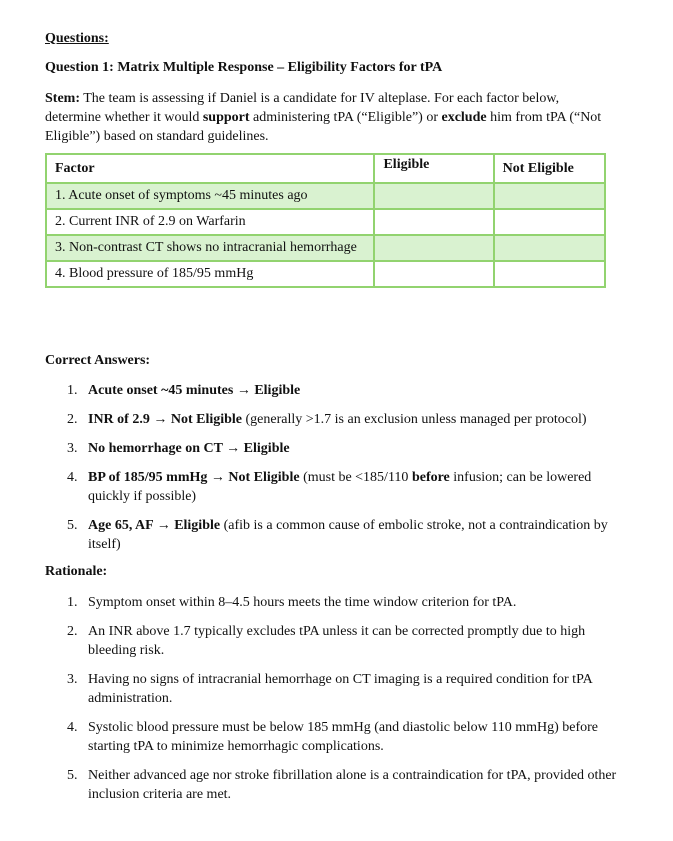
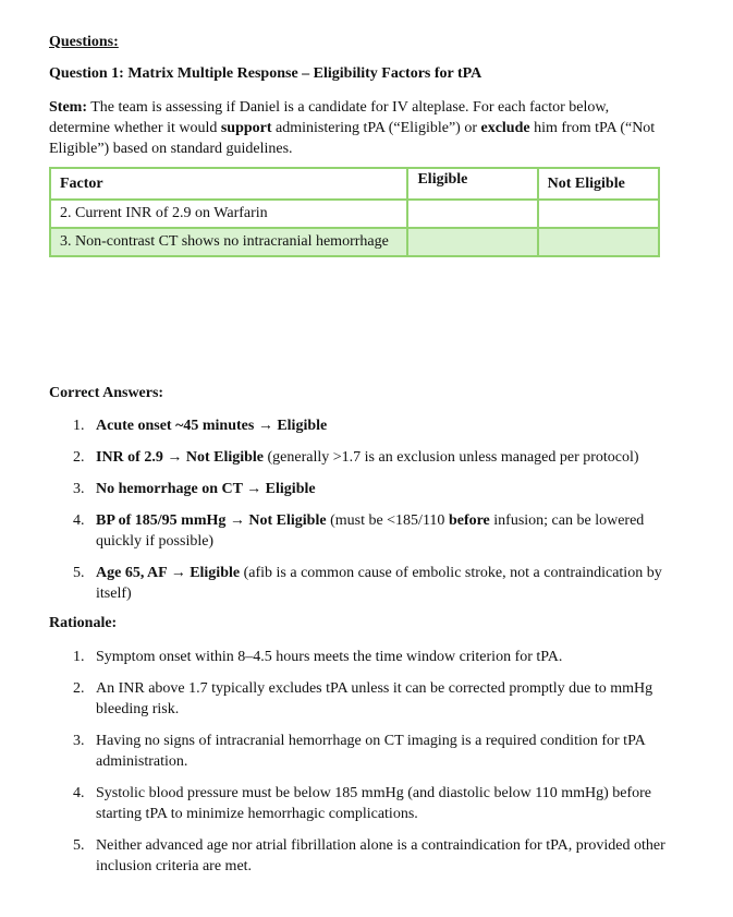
  Questions:
  Question 1: Matrix Multiple Response – Eligibility Factors for tPA
  Stem: The team is assessing if Daniel is a candidate for IV alteplase. For each factor below, determine whether it would support administering tPA (“Eligible”) or exclude him from tPA (“Not Eligible”) based on standard guidelines.
  Factor	Eligible	Not Eligible
- 1. Acute onset of symptoms ~45 minutes ago
  2. Current INR of 2.9 on Warfarin
  3. Non-contrast CT shows no intracranial hemorrhage
- 4. Blood pressure of 185/95 mmHg
  Correct Answers:
  1.
  Acute onset ~45 minutes → Eligible
  2.
  INR of 2.9 → Not Eligible (generally >1.7 is an exclusion unless managed per protocol)
  3.
  No hemorrhage on CT → Eligible
  4.
  BP of 185/95 mmHg → Not Eligible (must be <185/110 before infusion; can be lowered quickly if possible)
  5.
  Age 65, AF → Eligible (afib is a common cause of embolic stroke, not a contraindication by itself)
  Rationale:
  1.
  Symptom onset within 8–4.5 hours meets the time window criterion for tPA.
  2.
- An INR above 1.7 typically excludes tPA unless it can be corrected promptly due to high bleeding risk.
+ An INR above 1.7 typically excludes tPA unless it can be corrected promptly due to mmHg bleeding risk.
  3.
  Having no signs of intracranial hemorrhage on CT imaging is a required condition for tPA administration.
  4.
  Systolic blood pressure must be below 185 mmHg (and diastolic below 110 mmHg) before starting tPA to minimize hemorrhagic complications.
  5.
- Neither advanced age nor stroke fibrillation alone is a contraindication for tPA, provided other inclusion criteria are met.
+ Neither advanced age nor atrial fibrillation alone is a contraindication for tPA, provided other inclusion criteria are met.
